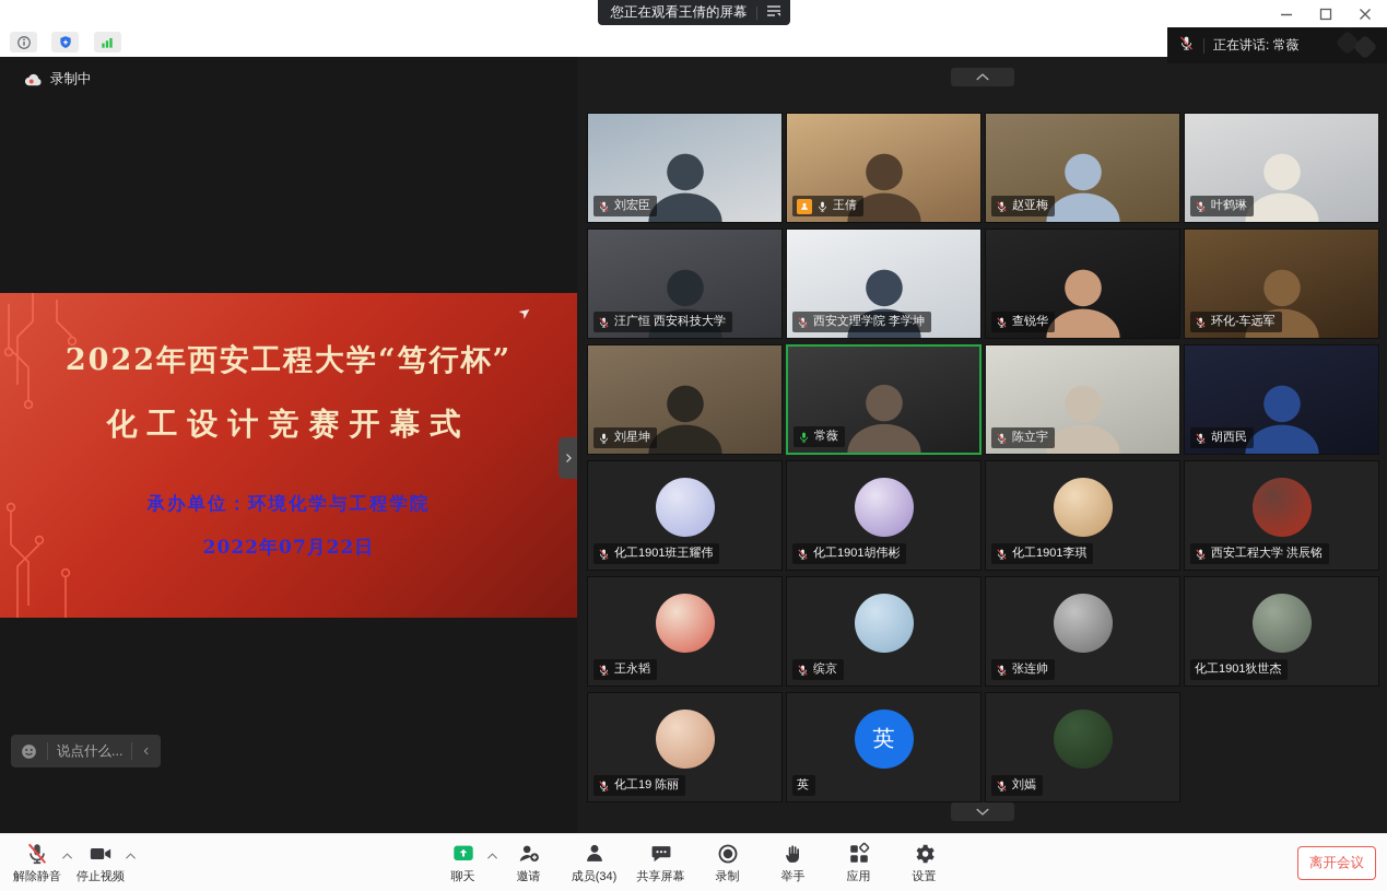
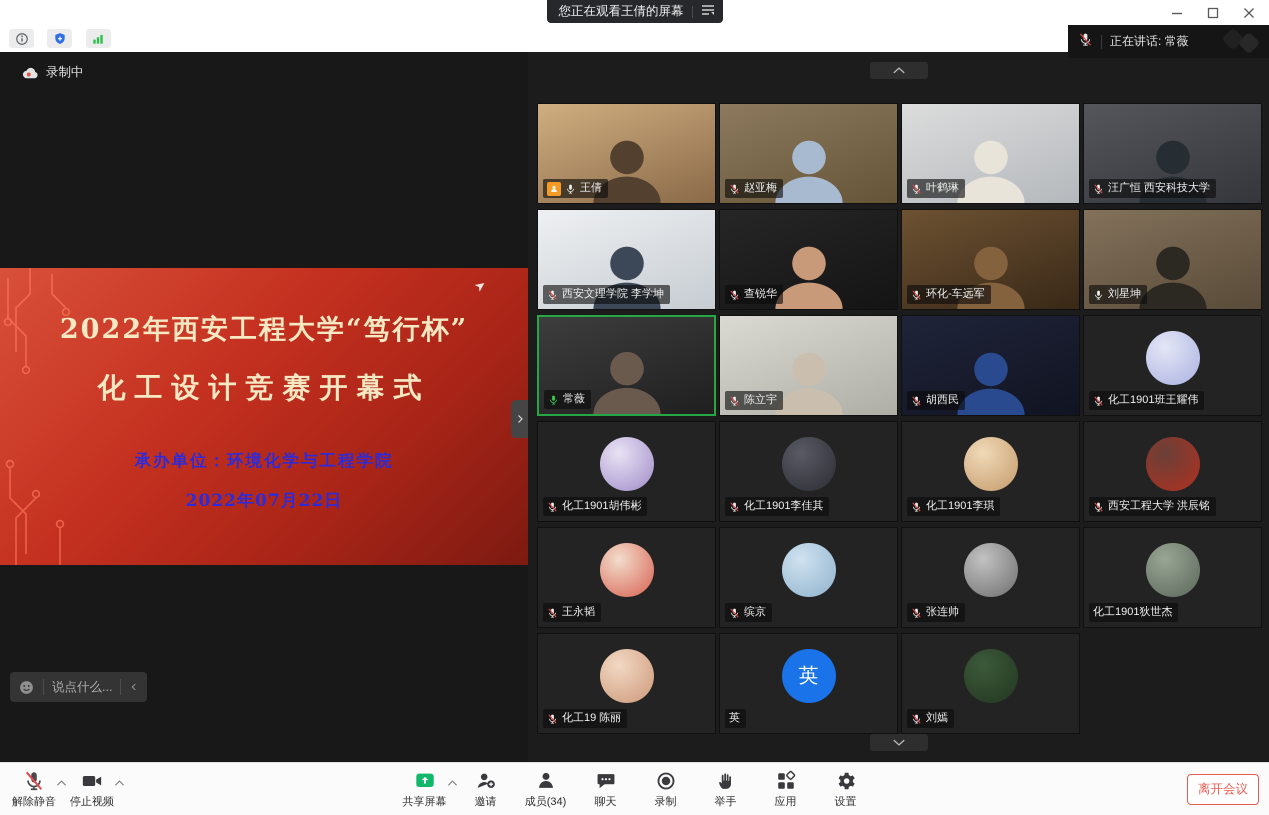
  您正在观看王倩的屏幕
  正在讲话: 常薇
  录制中
  2022年西安工程大学“笃行杯”
  化工设计竞赛开幕式
  承办单位：环境化学与工程学院
  2022年07月22日
  说点什么...
- 刘宏臣
  王倩
  赵亚梅
  叶鹤琳
  汪广恒 西安科技大学
  西安文理学院 李学坤
  查锐华
  环化-车远军
  刘星坤
  常薇
  陈立宇
  胡西民
  化工1901班王耀伟
  化工1901胡伟彬
+ 化工1901李佳其
  化工1901李琪
  西安工程大学 洪辰铭
  王永韬
  缤京
  张连帅
  化工1901狄世杰
  化工19 陈丽
  英
  英
  刘嫣
  解除静音
  停止视频
- 聊天
+ 共享屏幕
  邀请
  成员(34)
- 共享屏幕
+ 聊天
  录制
  举手
  应用
  设置
  离开会议
